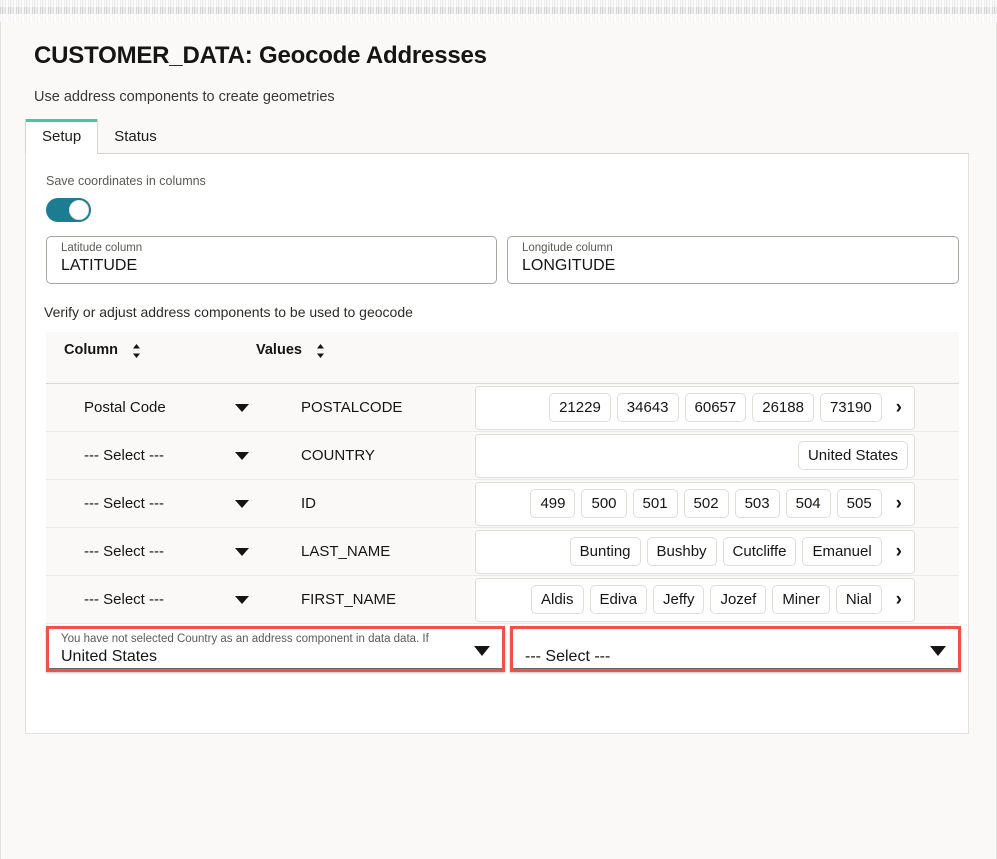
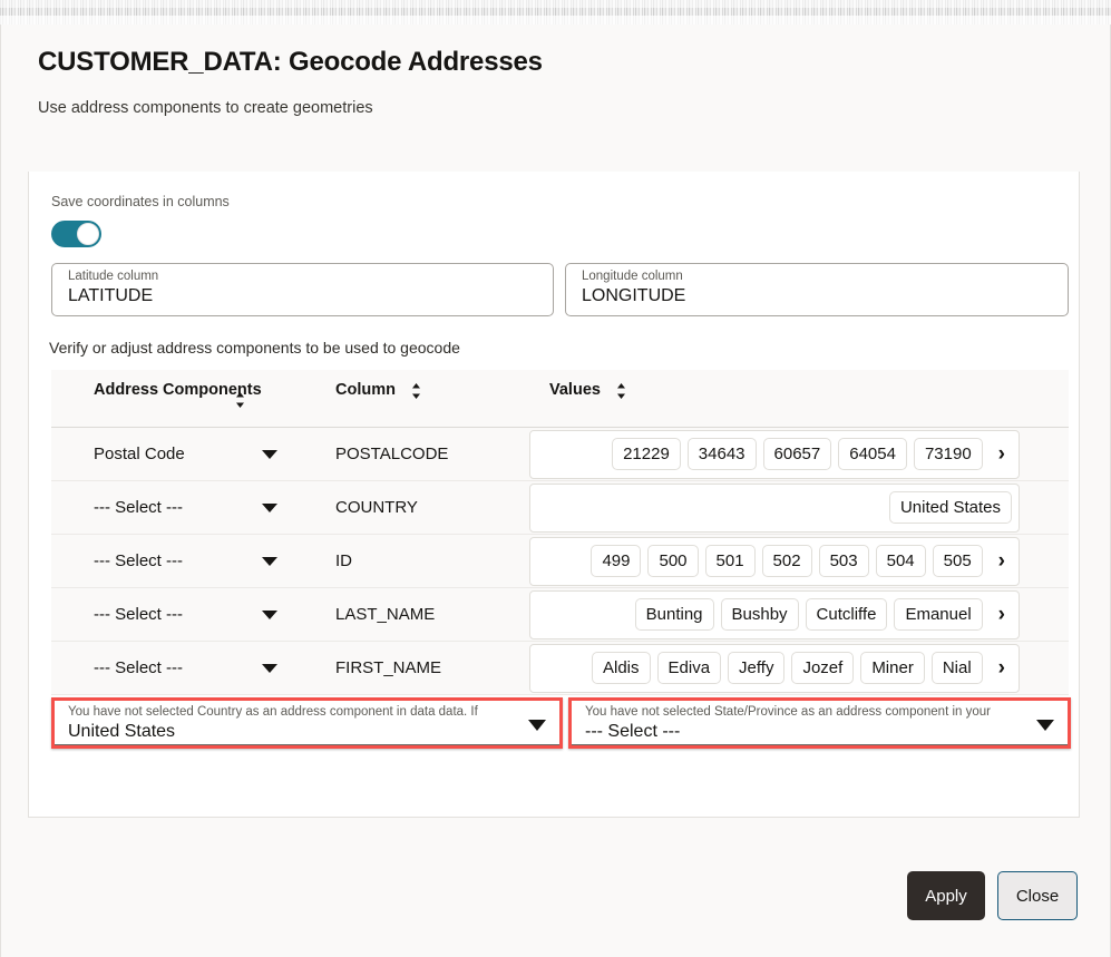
  CUSTOMER_DATA: Geocode Addresses
  Use address components to create geometries
- Setup
- Status
  Save coordinates in columns
  Latitude column
  LATITUDE
  Longitude column
  LONGITUDE
  Verify or adjust address components to be used to geocode
+ Address Components
  Column
  Values
  Postal Code
  POSTALCODE
  21229
  34643
  60657
- 26188
+ 64054
  73190
  ›
  --- Select ---
  COUNTRY
  United States
  --- Select ---
  ID
  499
  500
  501
  502
  503
  504
  505
  ›
  --- Select ---
  LAST_NAME
  Bunting
  Bushby
  Cutcliffe
  Emanuel
  ›
  --- Select ---
  FIRST_NAME
  Aldis
  Ediva
  Jeffy
  Jozef
  Miner
  Nial
  ›
  You have not selected Country as an address component in data data. If
  United States
+ You have not selected State/Province as an address component in your
  --- Select ---
+ Apply
+ Close
